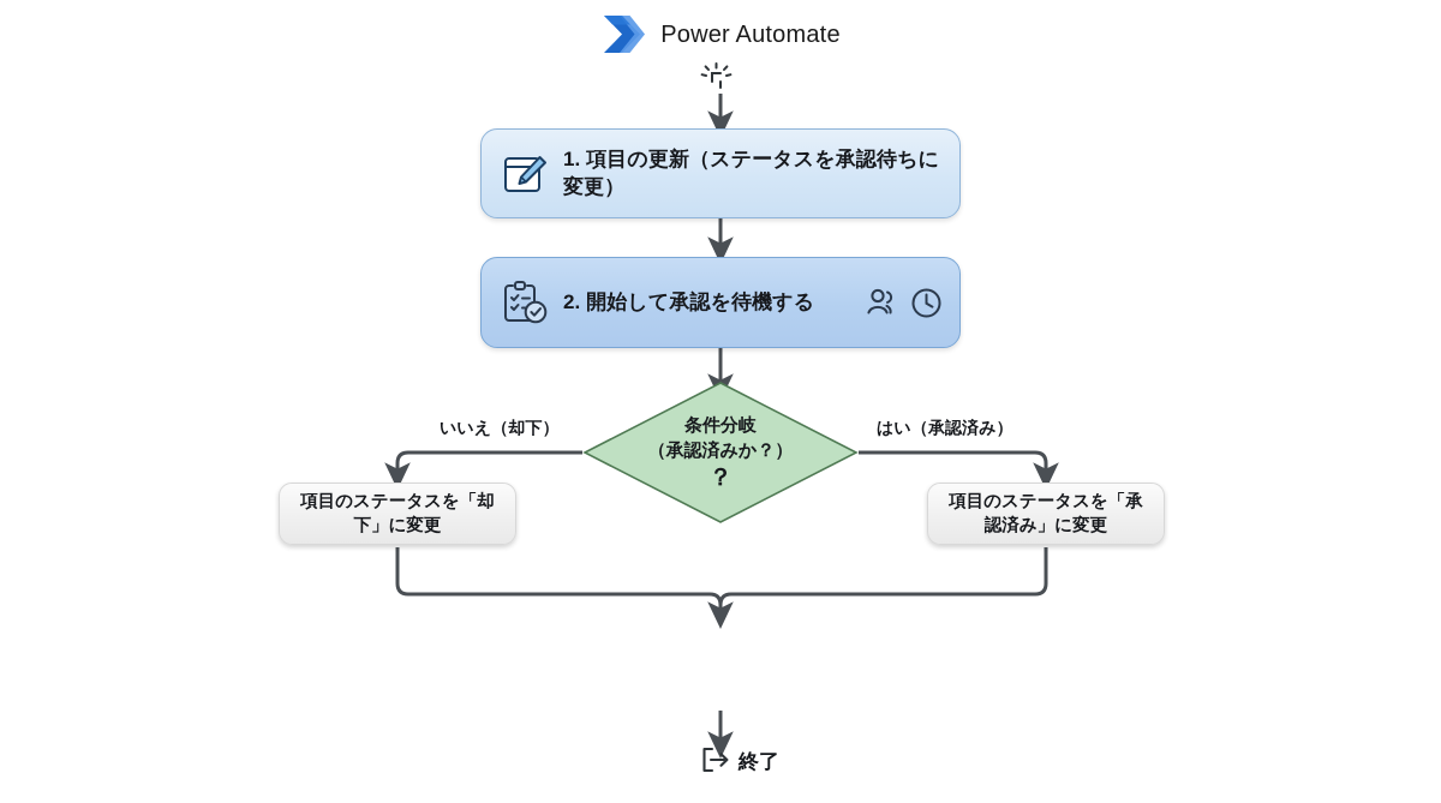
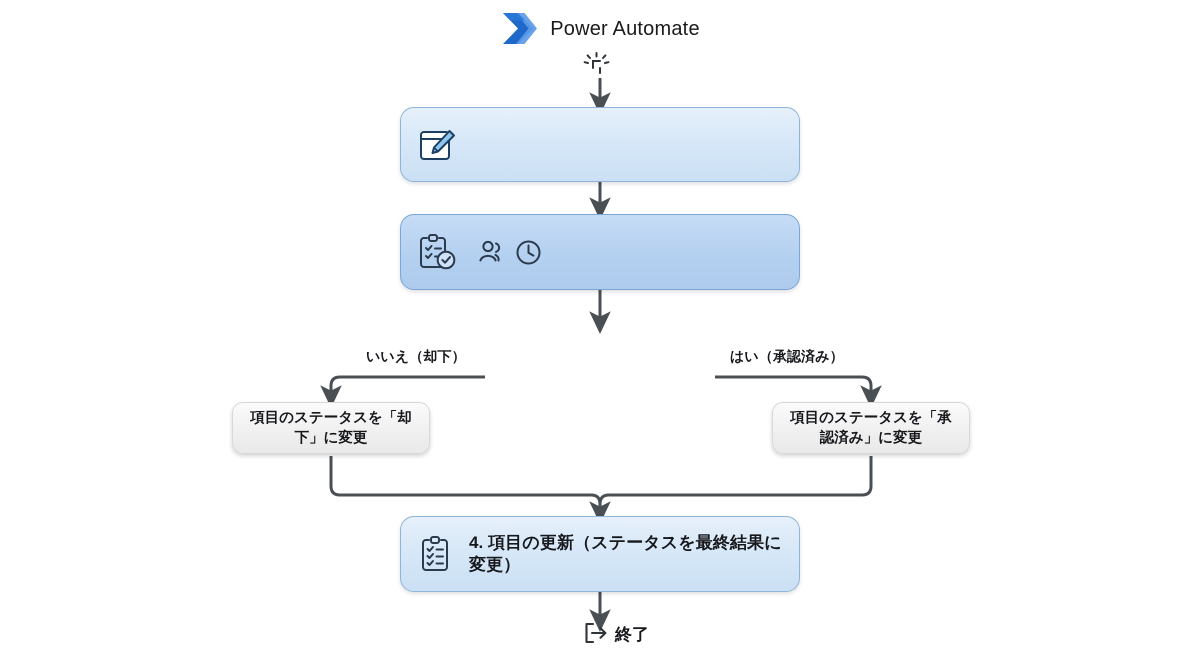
  Power Automate
- 1. 項目の更新（ステータスを承認待ちに変更）
- 2. 開始して承認を待機する
- 条件分岐
- （承認済みか？）
- ？
  いいえ（却下）
  はい（承認済み）
  項目のステータスを「却下」に変更
  項目のステータスを「承認済み」に変更
+ 4. 項目の更新（ステータスを最終結果に変更）
  終了
